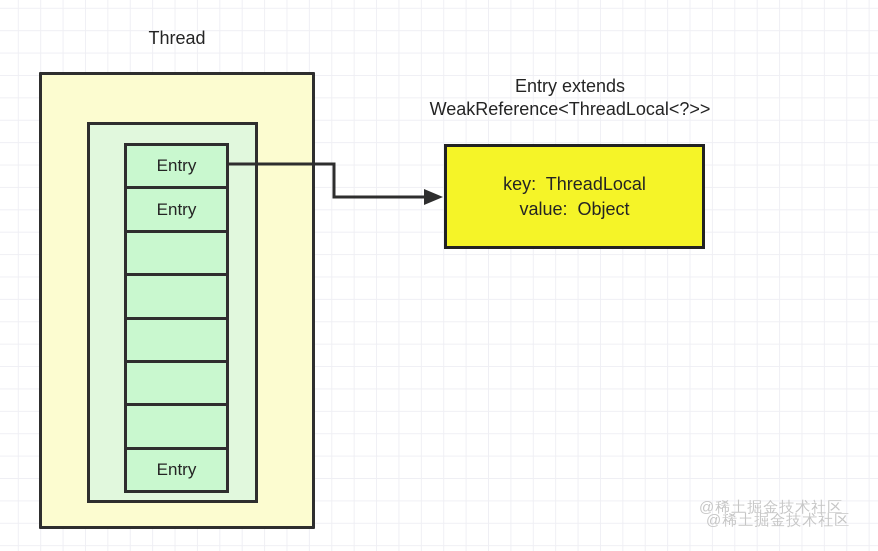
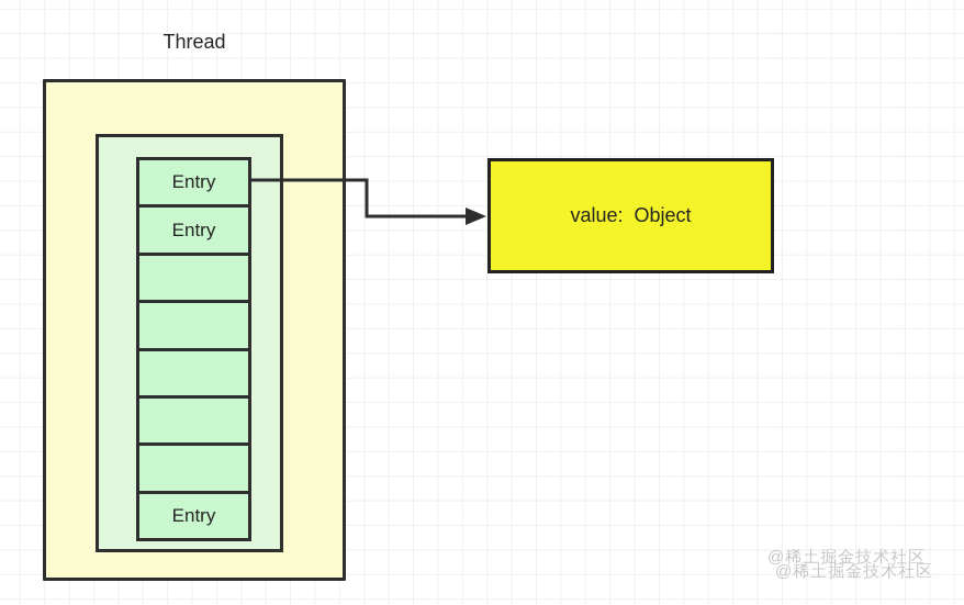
  Thread
  Entry
  Entry
  Entry
- Entry extends
- WeakReference<ThreadLocal<?>>
- key: ThreadLocal
  value: Object
  @稀土掘金技术社区
  @稀土掘金技术社区
